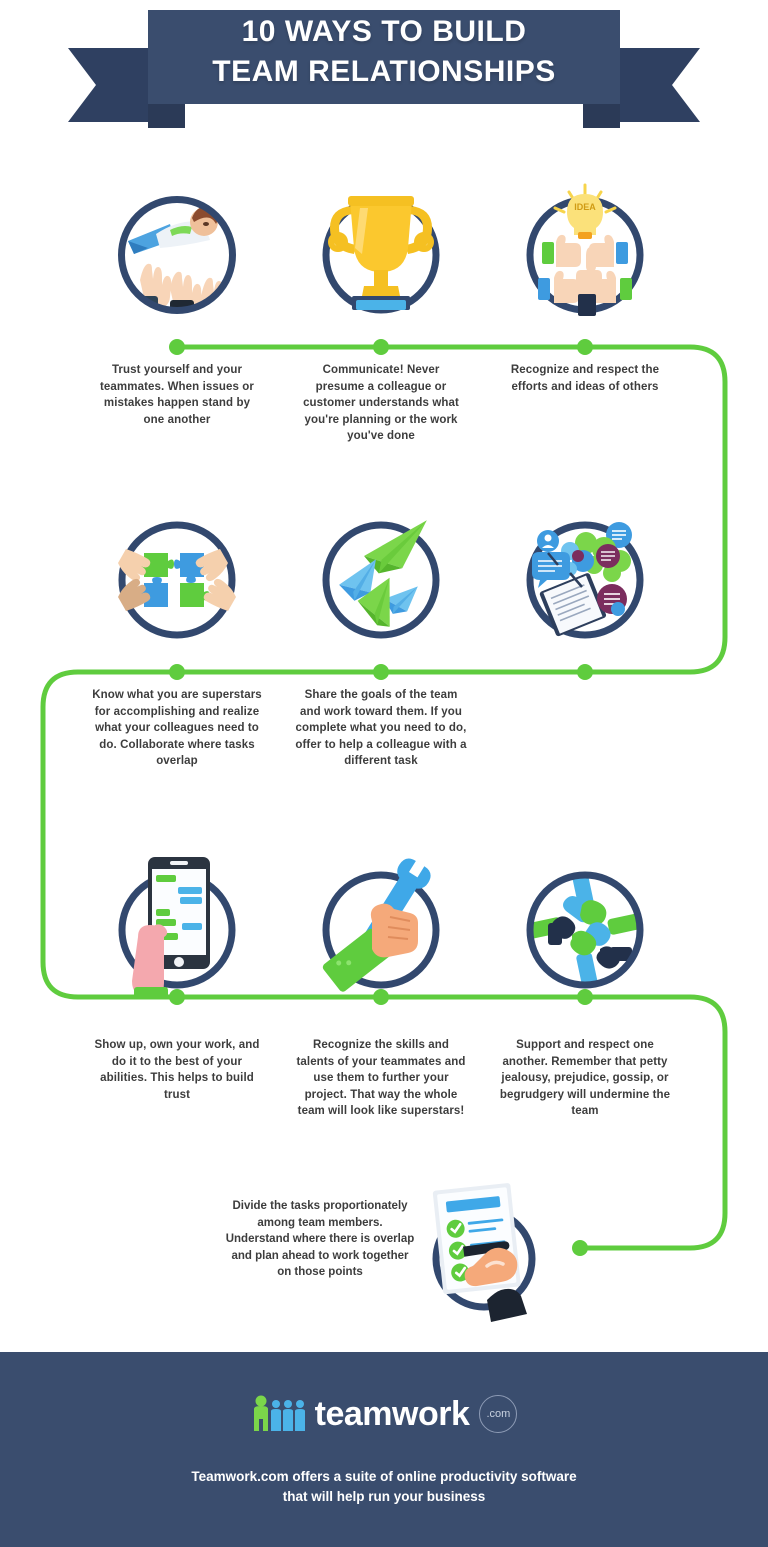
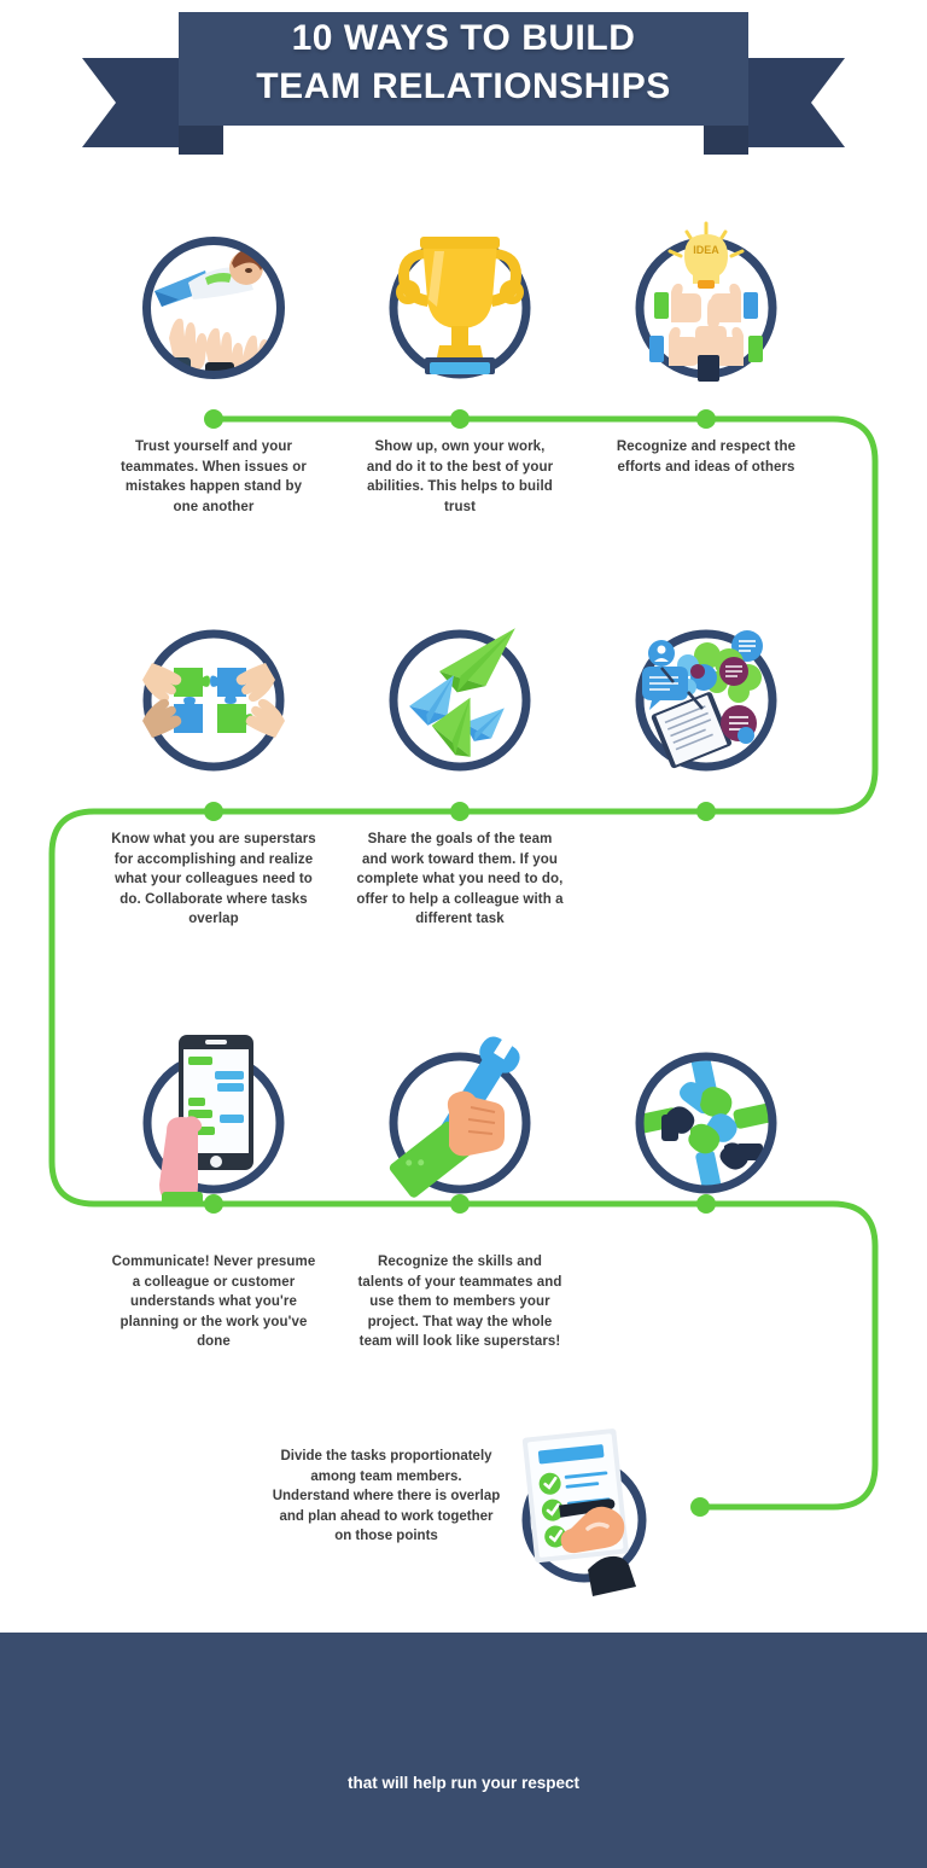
  10 WAYS TO BUILD
  TEAM RELATIONSHIPS
  Trust yourself and your teammates. When issues or mistakes happen stand by one another
- Communicate! Never presume a colleague or customer understands what you're planning or the work you've done
+ Show up, own your work, and do it to the best of your abilities. This helps to build trust
  IDEA
  Recognize and respect the efforts and ideas of others
  Know what you are superstars for accomplishing and realize what your colleagues need to do. Collaborate where tasks overlap
  Share the goals of the team and work toward them. If you complete what you need to do, offer to help a colleague with a different task
- Show up, own your work, and do it to the best of your abilities. This helps to build trust
+ Communicate! Never presume a colleague or customer understands what you're planning or the work you've done
- Recognize the skills and talents of your teammates and use them to further your project. That way the whole team will look like superstars!
+ Recognize the skills and talents of your teammates and use them to members your project. That way the whole team will look like superstars!
- Support and respect one another. Remember that petty jealousy, prejudice, gossip, or begrudgery will undermine the team
  Divide the tasks proportionately among team members. Understand where there is overlap and plan ahead to work together on those points
- teamwork
- .com
- Teamwork.com offers a suite of online productivity software
- that will help run your business
+ that will help run your respect
